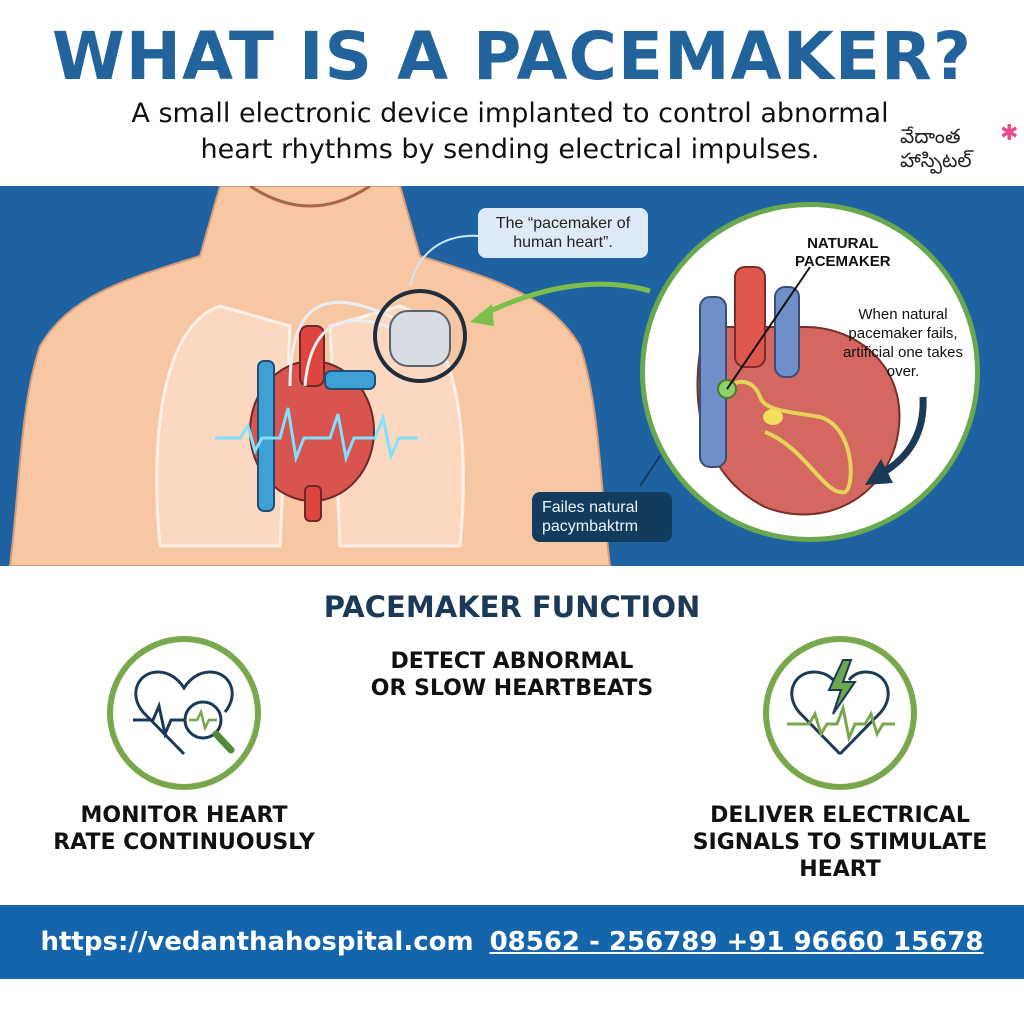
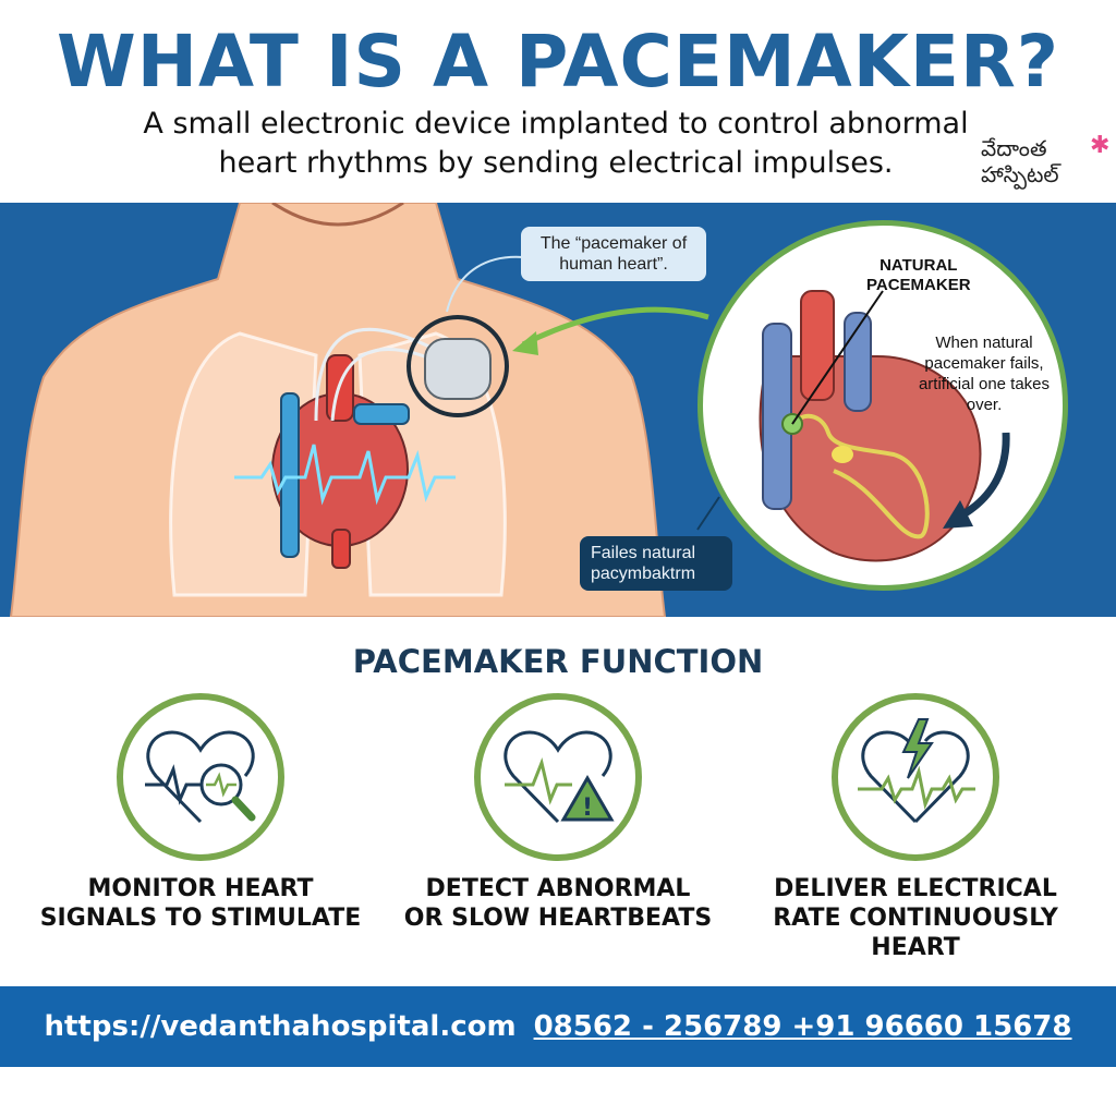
  WHAT IS A PACEMAKER?
  A small electronic device implanted to control abnormal
  heart rhythms by sending electrical impulses.
  వేదాంత
  హాస్పిటల్
  ✱
  The “pacemaker of human heart”.
  NATURAL
  PACEMAKER
  When natural pacemaker fails, artificial one takes over.
  Failes natural pacymbaktrm
  PACEMAKER FUNCTION
  MONITOR HEART
- RATE CONTINUOUSLY
+ SIGNALS TO STIMULATE
+ !
  DETECT ABNORMAL
  OR SLOW HEARTBEATS
  DELIVER ELECTRICAL
- SIGNALS TO STIMULATE
+ RATE CONTINUOUSLY
  HEART
  https://vedanthahospital.com
  08562 - 256789 +91 96660 15678
